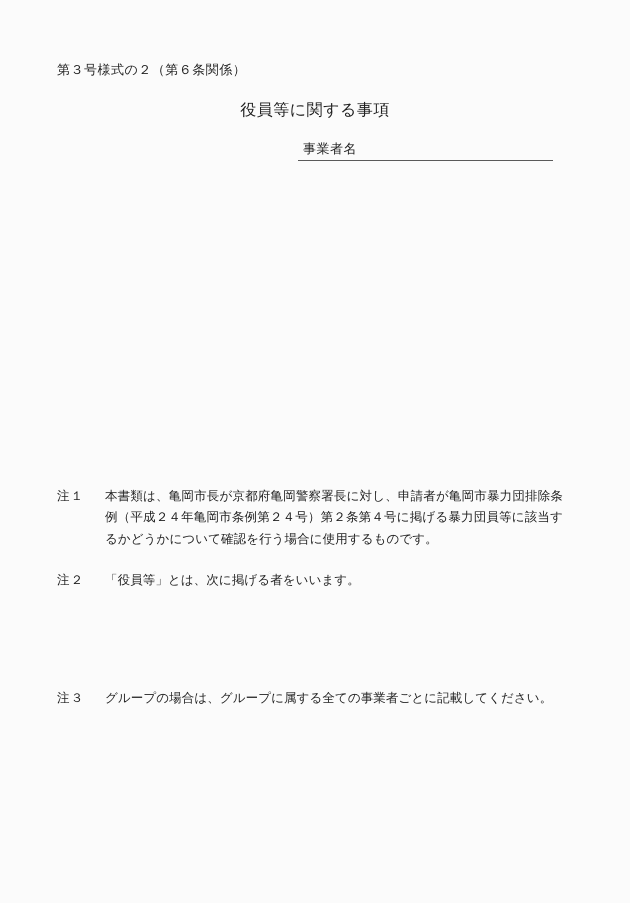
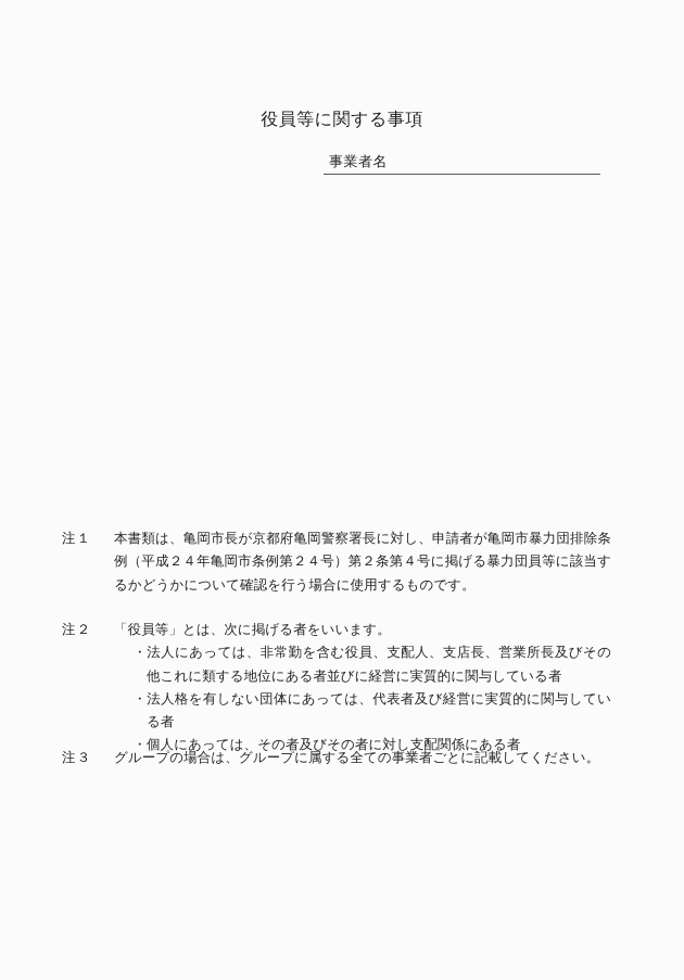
- 第３号様式の２（第６条関係）
  役員等に関する事項
  事業者名
  注１
  本書類は、亀岡市長が京都府亀岡警察署長に対し、申請者が亀岡市暴力団排除条例（平成２４年亀岡市条例第２４号）第２条第４号に掲げる暴力団員等に該当するかどうかについて確認を行う場合に使用するものです。
  注２
  「役員等」とは、次に掲げる者をいいます。
+ ・法人にあっては、非常勤を含む役員、支配人、支店長、営業所長及びその他これに類する地位にある者並びに経営に実質的に関与している者
+ ・法人格を有しない団体にあっては、代表者及び経営に実質的に関与している者
+ ・個人にあっては、その者及びその者に対し支配関係にある者
  注３
  グループの場合は、グループに属する全ての事業者ごとに記載してください。
